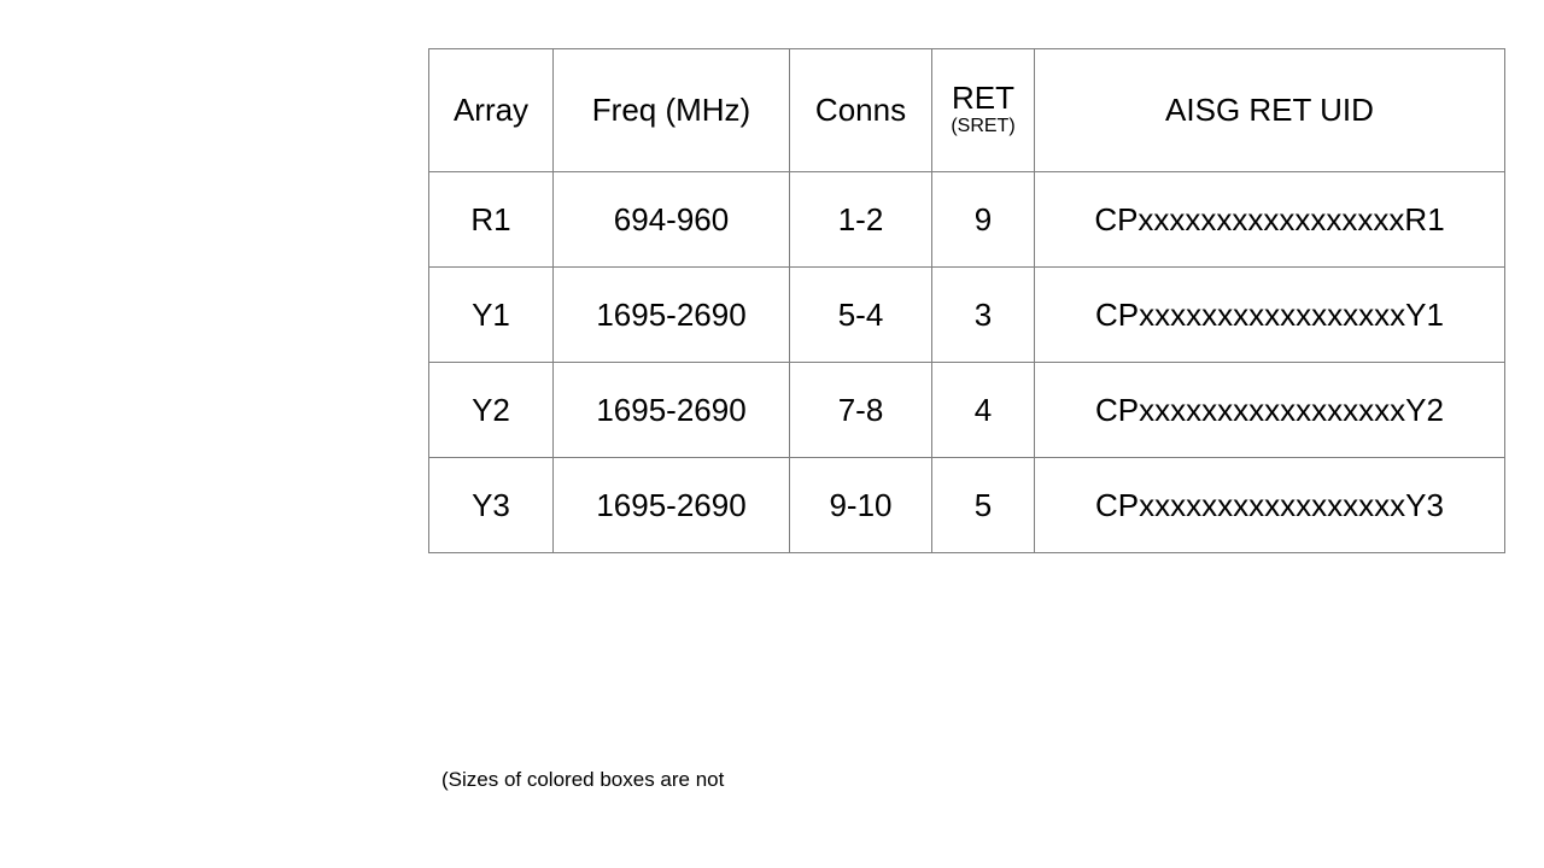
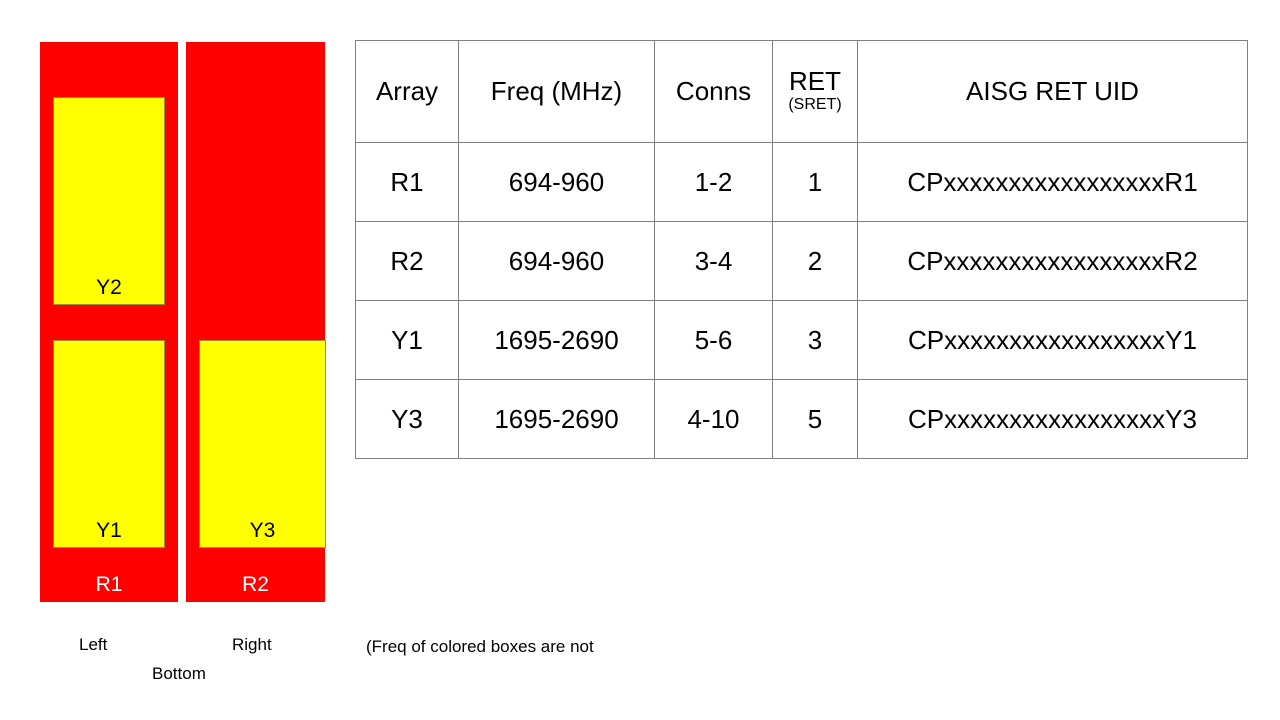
+ Y2
+ Y1
+ R1
+ Y3
+ R2
+ Left
+ Right
+ Bottom
- (Sizes of colored boxes are not
+ (Freq of colored boxes are not
  Array	Freq (MHz)	Conns	RET (SRET)	AISG RET UID
- R1	694-960	1-2	9	CPxxxxxxxxxxxxxxxxxR1
+ R1	694-960	1-2	1	CPxxxxxxxxxxxxxxxxxR1
+ R2	694-960	3-4	2	CPxxxxxxxxxxxxxxxxxR2
- Y1	1695-2690	5-4	3	CPxxxxxxxxxxxxxxxxxY1
+ Y1	1695-2690	5-6	3	CPxxxxxxxxxxxxxxxxxY1
- Y2	1695-2690	7-8	4	CPxxxxxxxxxxxxxxxxxY2
- Y3	1695-2690	9-10	5	CPxxxxxxxxxxxxxxxxxY3
+ Y3	1695-2690	4-10	5	CPxxxxxxxxxxxxxxxxxY3
